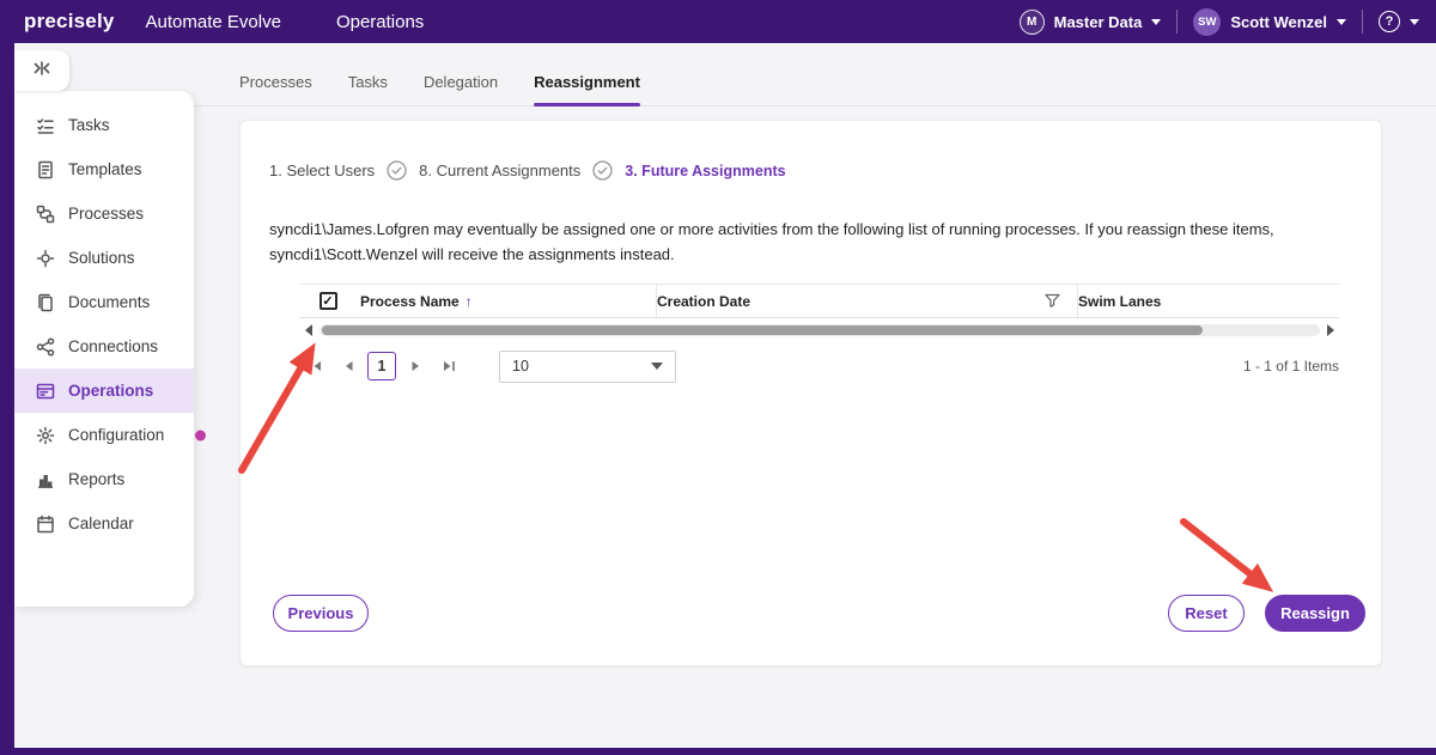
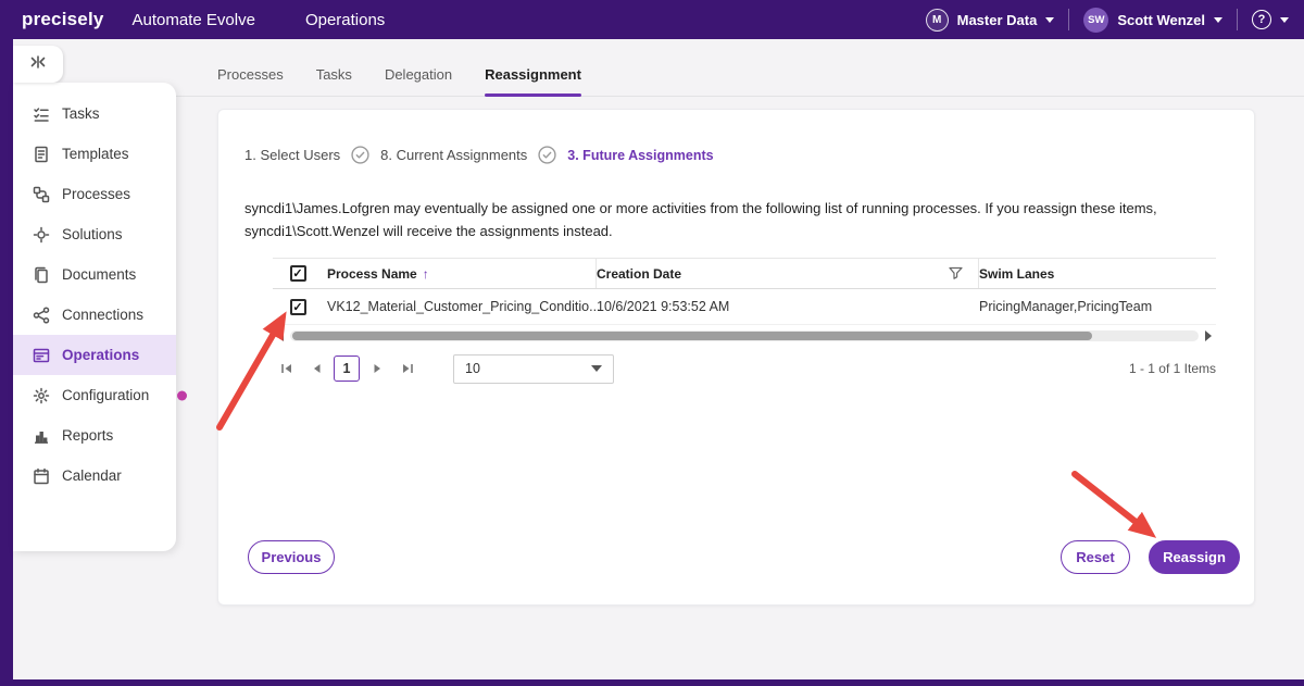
  precisely
  Automate Evolve
  Operations
  M
  Master Data
  SW
  Scott Wenzel
  ?
  Tasks
  Templates
  Processes
  Solutions
  Documents
  Connections
  Operations
  Configuration
  Reports
  Calendar
  Processes
  Tasks
  Delegation
  Reassignment
  1. Select Users
  8. Current Assignments
  3. Future Assignments
  syncdi1\James.Lofgren may eventually be assigned one or more activities from the following list of running processes. If you reassign these items, syncdi1\Scott.Wenzel will receive the assignments instead.
  Process Name
  Creation Date
  Swim Lanes
+ VK12_Material_Customer_Pricing_Conditio...
+ 10/6/2021 9:53:52 AM
+ PricingManager,PricingTeam
  1
  10
  1 - 1 of 1 Items
  Previous
  Reset
  Reassign
